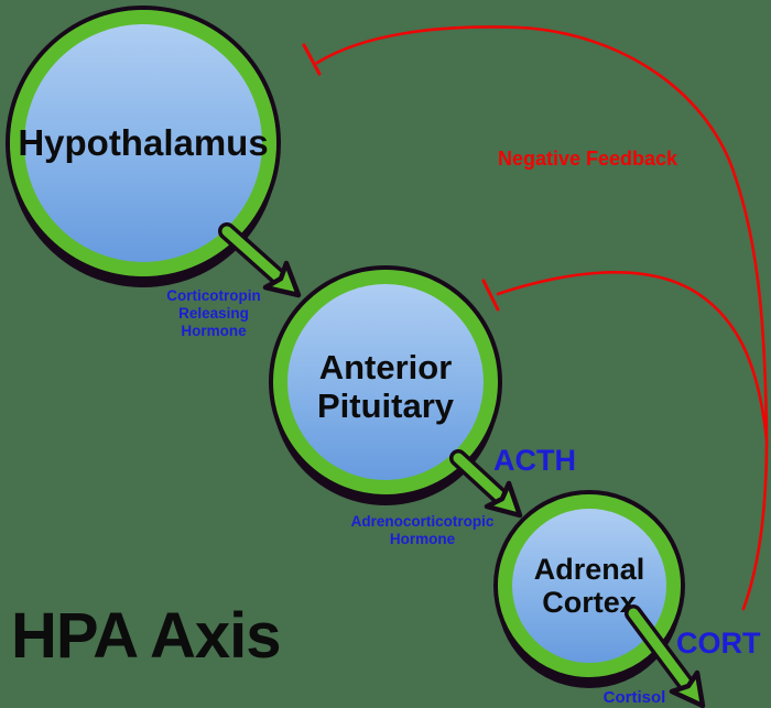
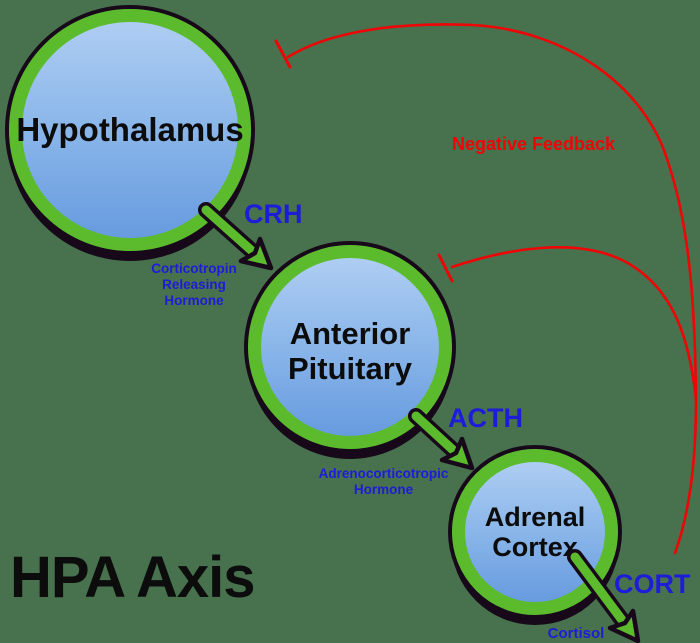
  Hypothalamus
  Anterior Pituitary
  Adrenal Cortex
+ CRH
  ACTH
  CORT
  Corticotropin Releasing Hormone
  Adrenocorticotropic Hormone
  Cortisol
  Negative Feedback
  HPA Axis
